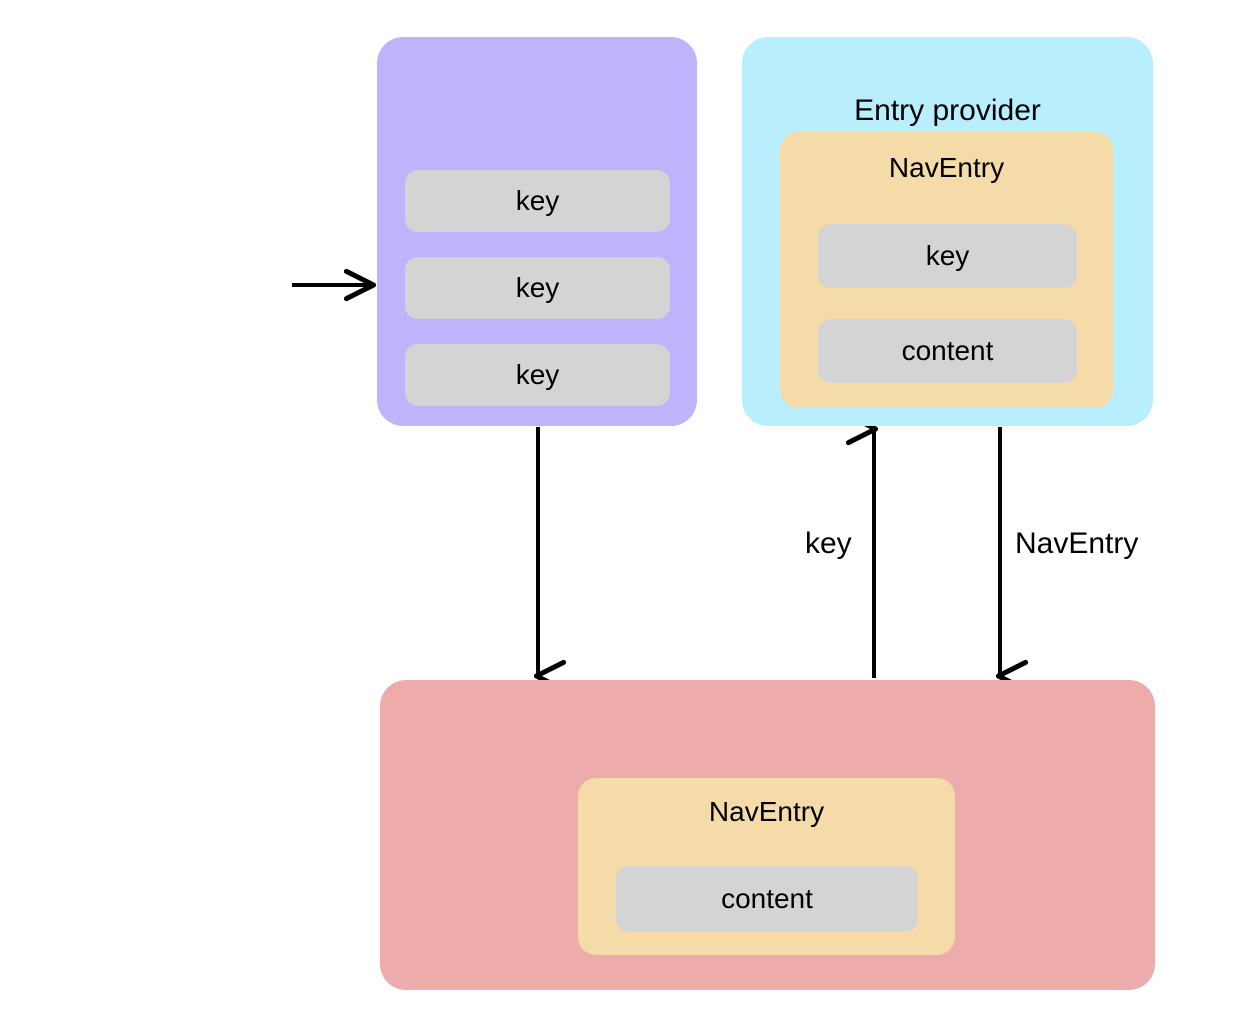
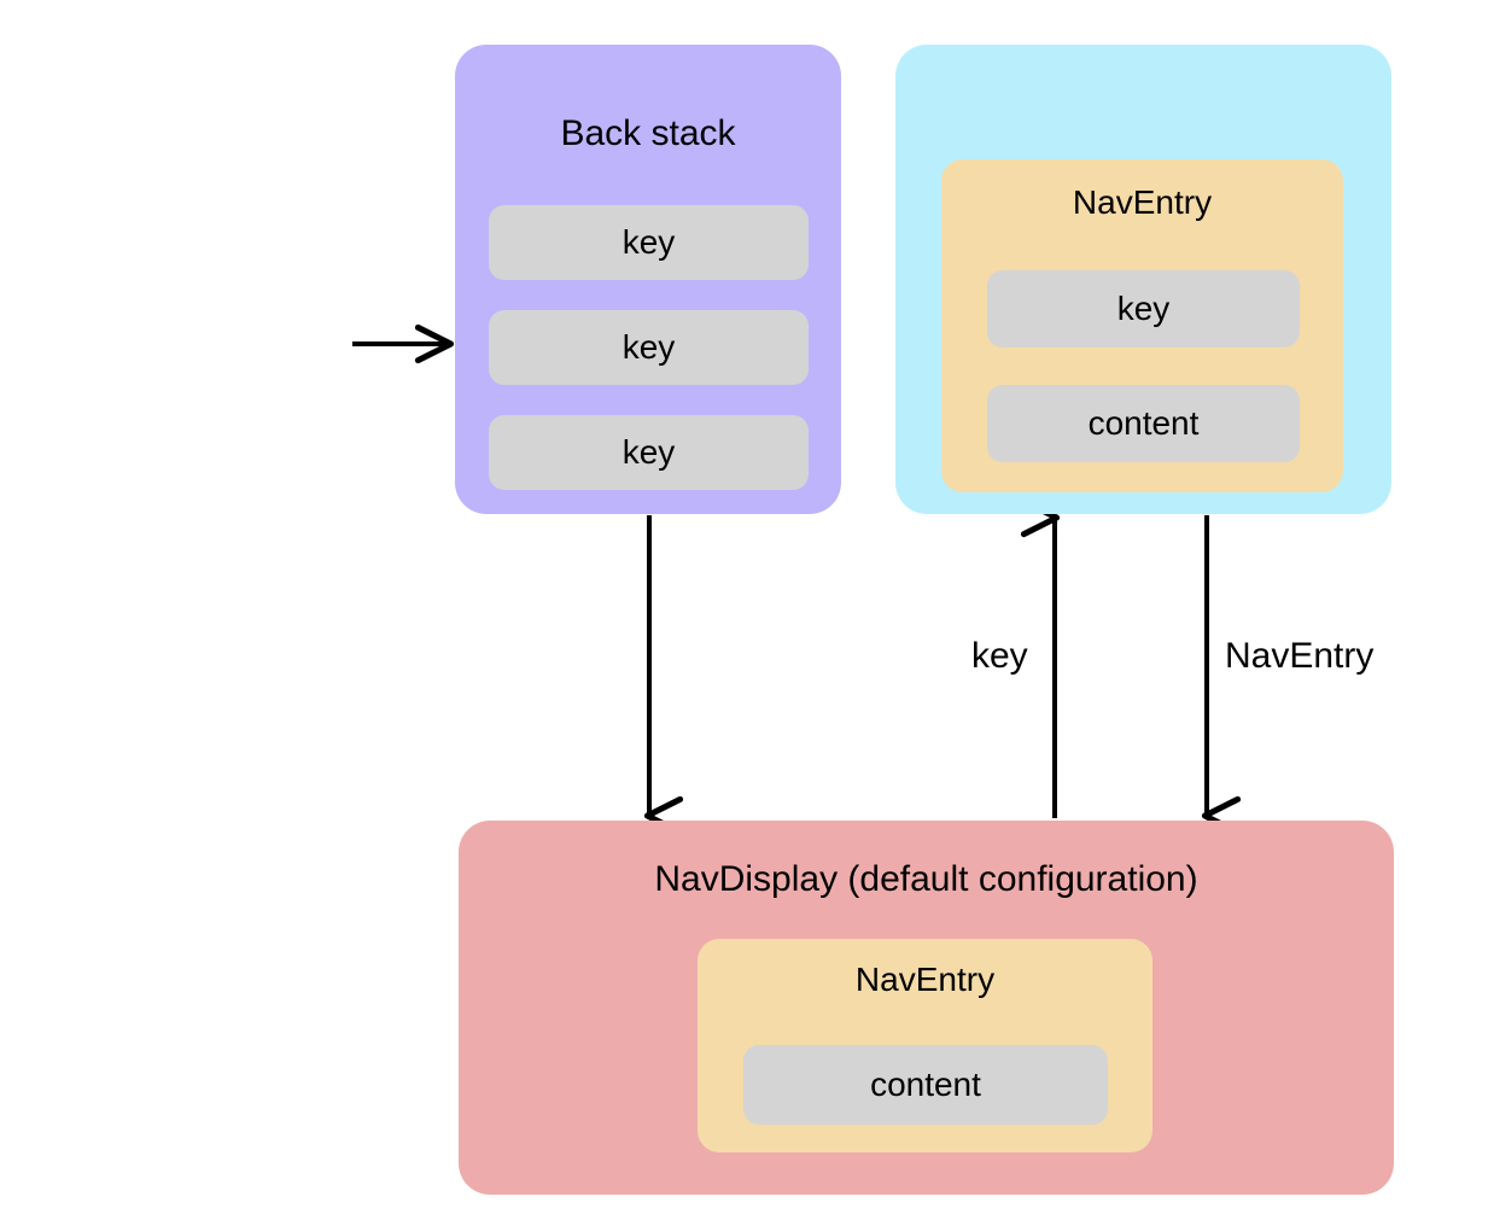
+ Back stack
  key
  key
  key
- Entry provider
  NavEntry
  key
  content
  key
  NavEntry
+ NavDisplay (default configuration)
  NavEntry
  content
